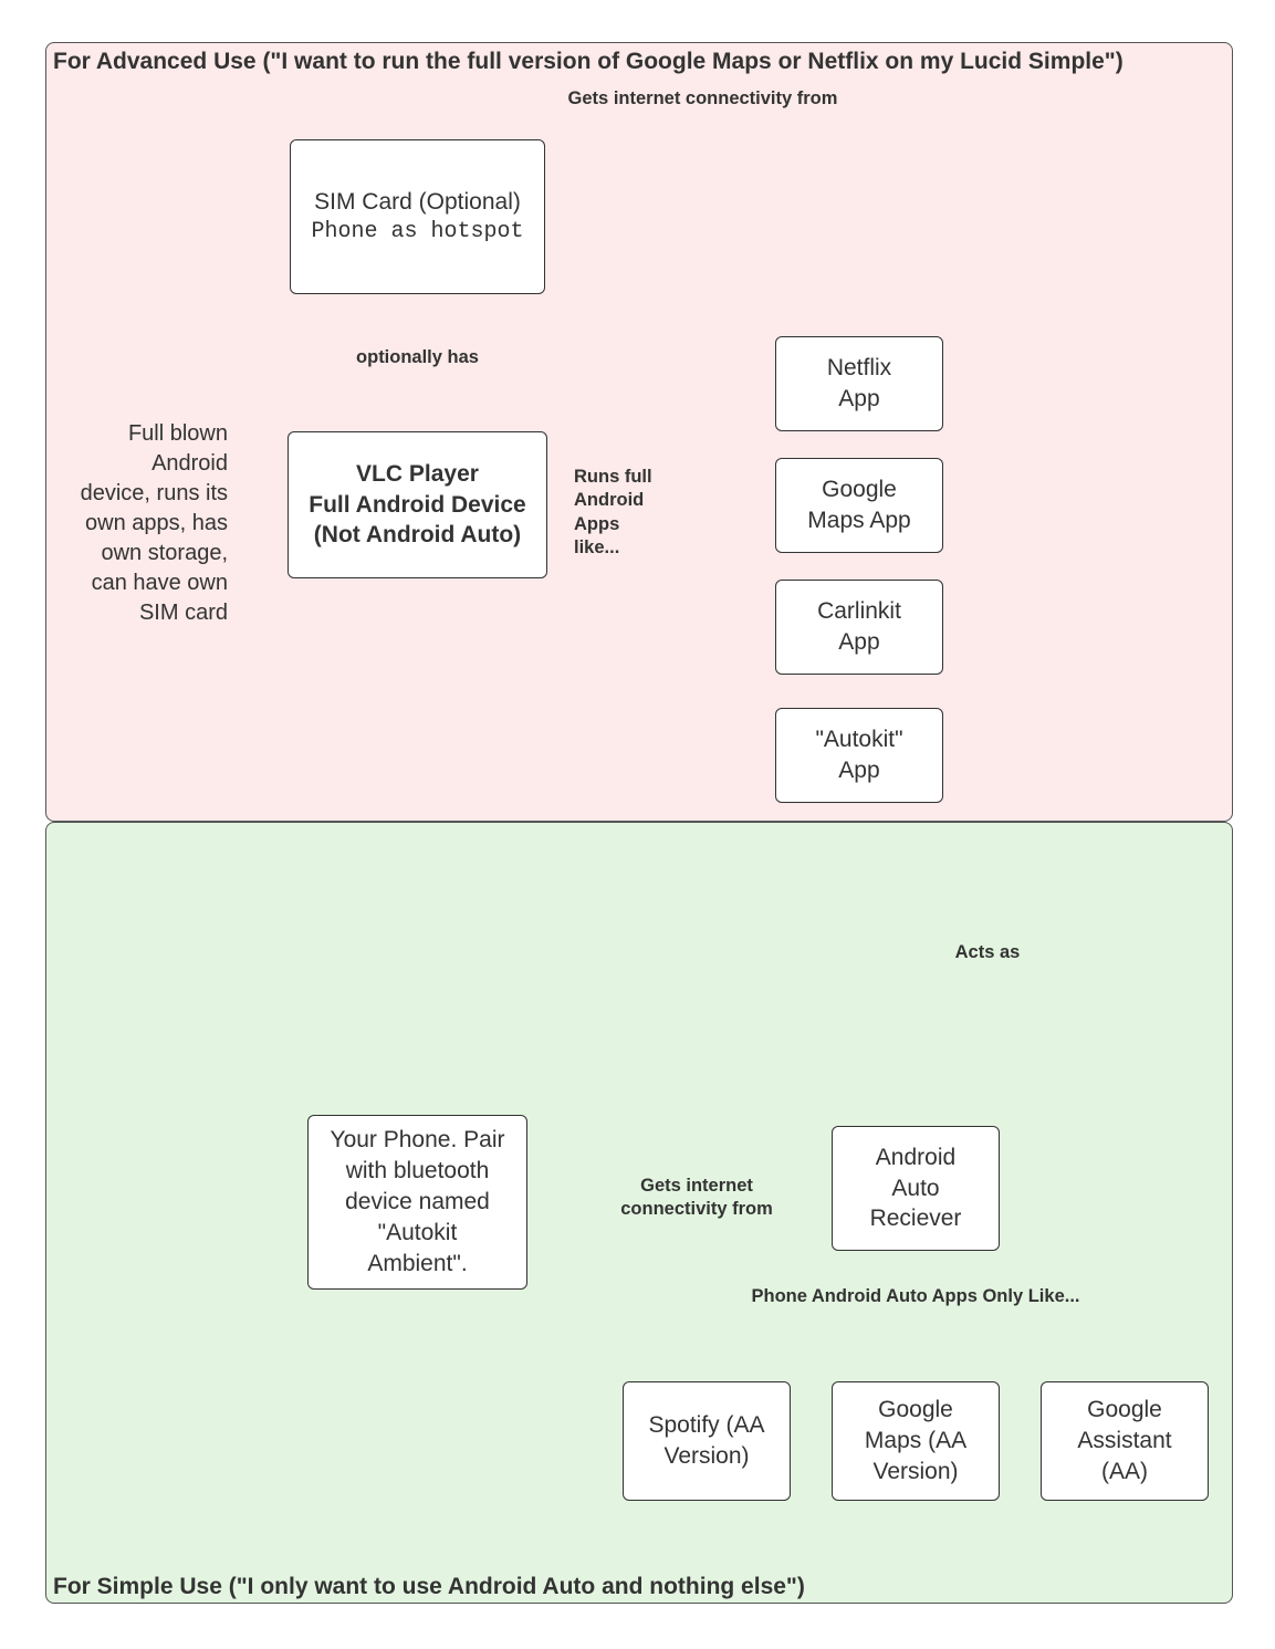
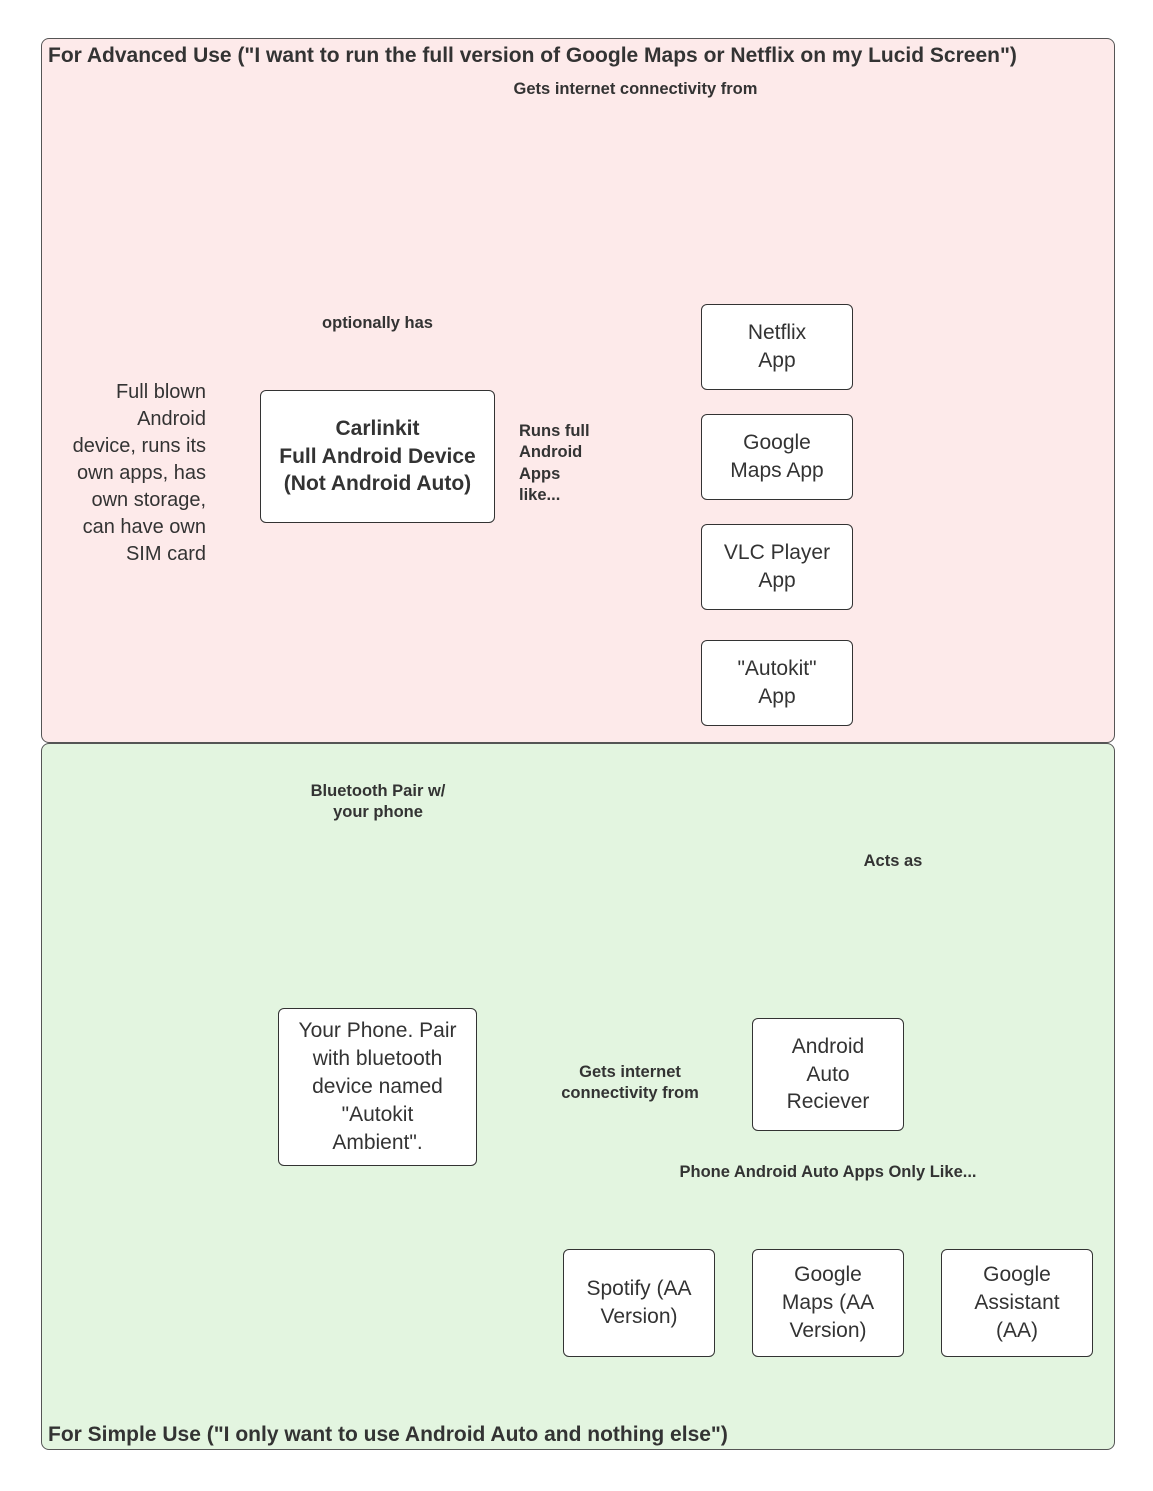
- For Advanced Use ("I want to run the full version of Google Maps or Netflix on my Lucid Simple")
+ For Advanced Use ("I want to run the full version of Google Maps or Netflix on my Lucid Screen")
  For Simple Use ("I only want to use Android Auto and nothing else")
- SIM Card (Optional)
- Phone as hotspot
- VLC Player
+ Carlinkit
  Full Android Device
  (Not Android Auto)
  Netflix
  App
  Google
  Maps App
- Carlinkit
+ VLC Player
  App
  "Autokit"
  App
  Your Phone. Pair
  with bluetooth
  device named
  "Autokit
  Ambient".
  Android
  Auto
  Reciever
  Spotify (AA
  Version)
  Google
  Maps (AA
  Version)
  Google
  Assistant
  (AA)
  Gets internet connectivity from
  optionally has
  Runs full
  Android Apps
  like...
+ Bluetooth Pair w/
+ your phone
  Acts as
  Gets internet
  connectivity from
  Phone Android Auto Apps Only Like...
  Full blown
  Android
  device, runs its
  own apps, has
  own storage,
  can have own
  SIM card
